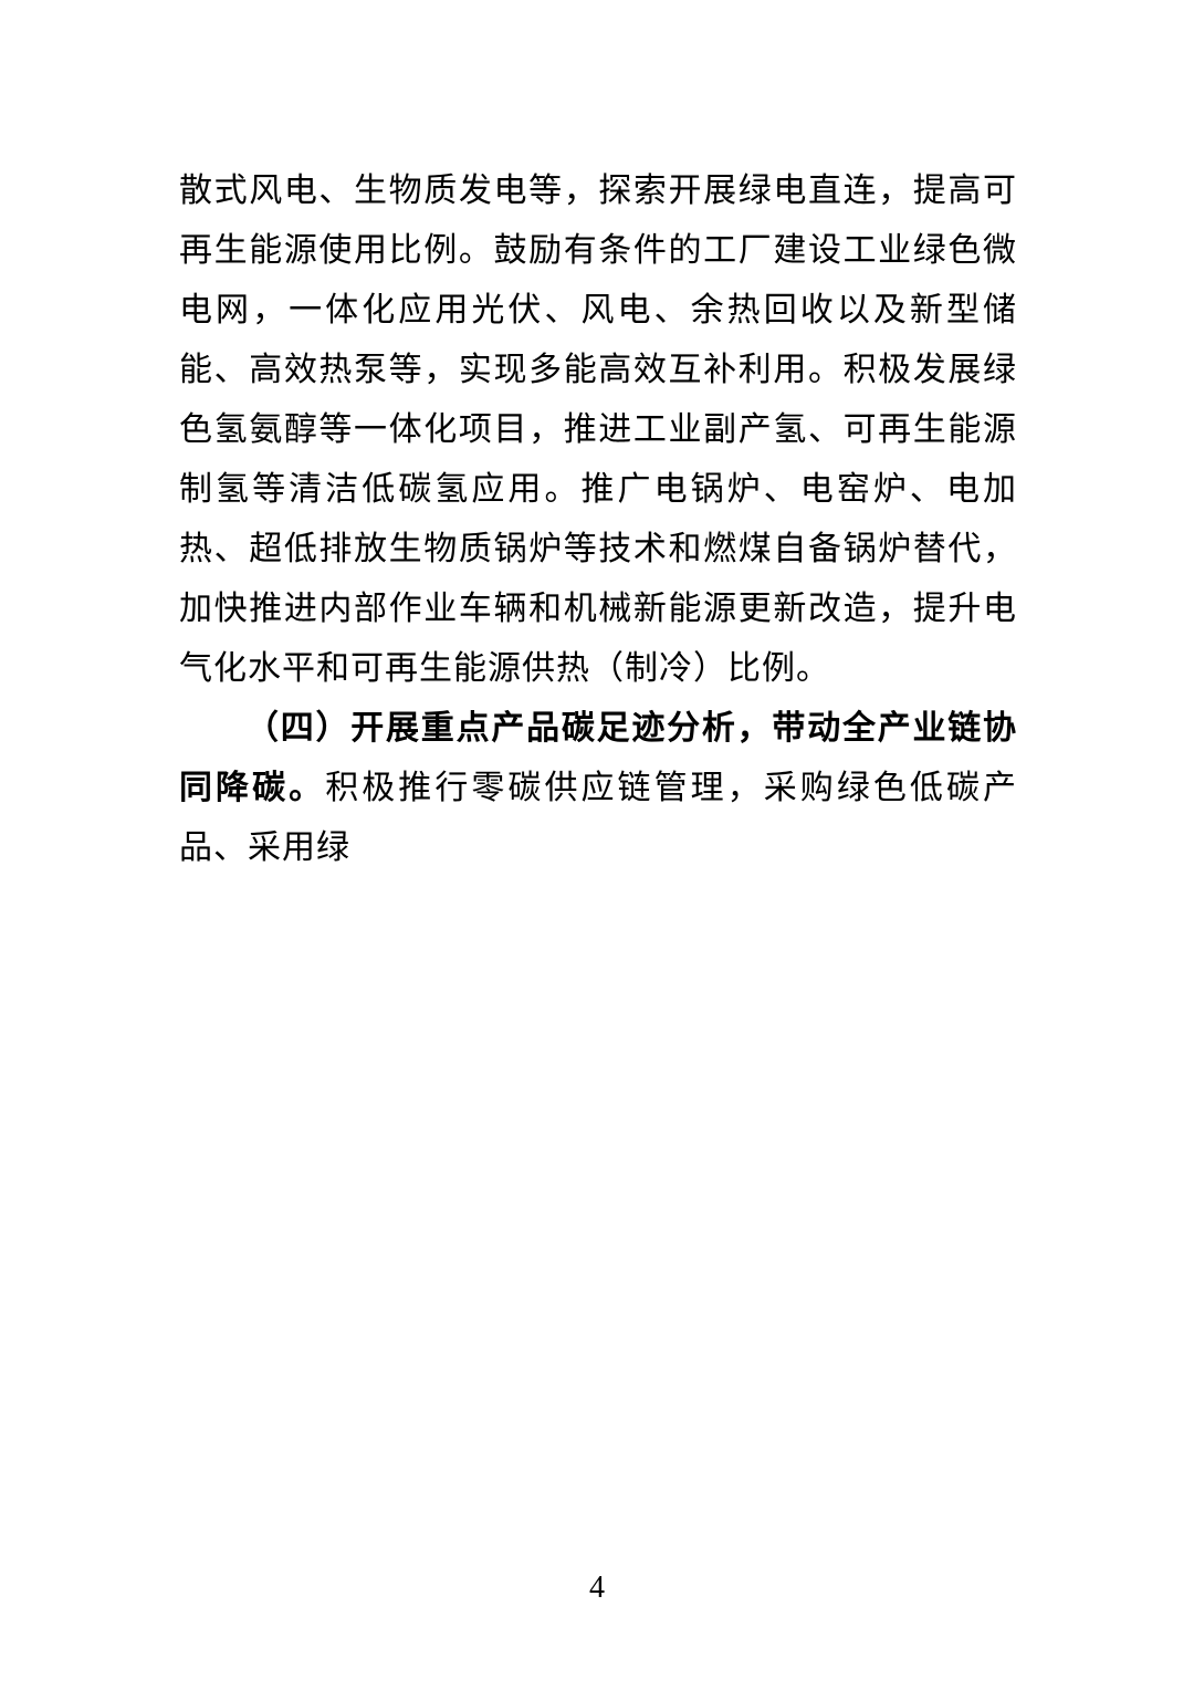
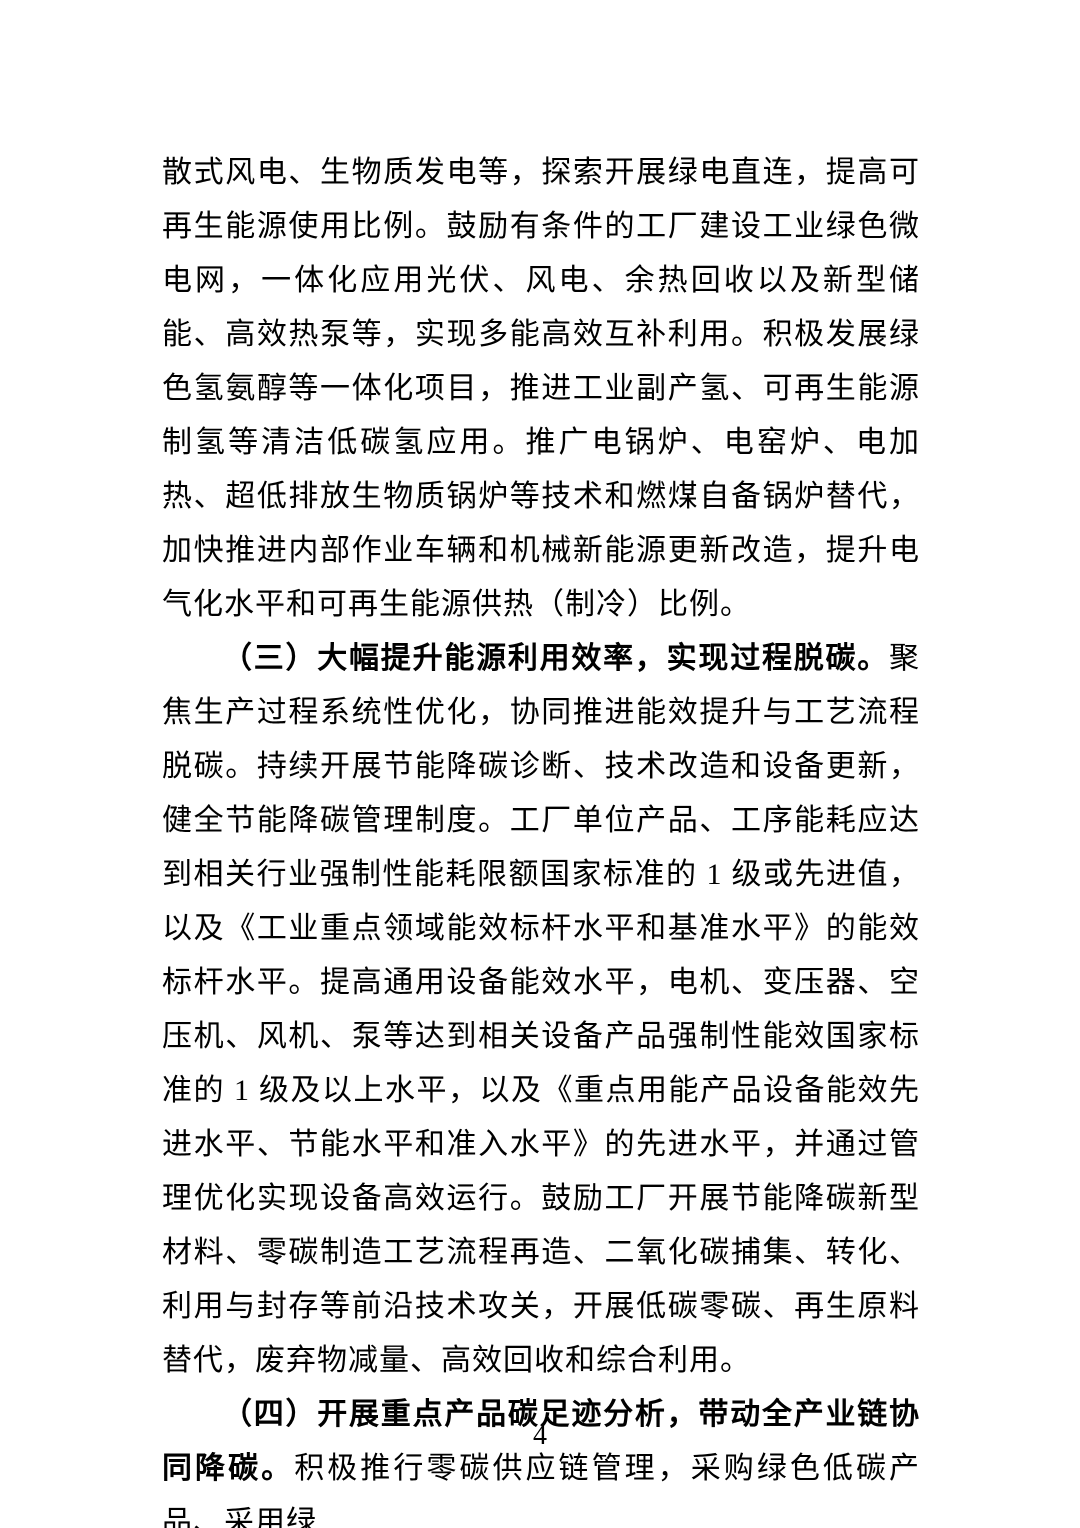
  散式风电、生物质发电等，探索开展绿电直连，提高可再生能源使用比例。鼓励有条件的工厂建设工业绿色微电网，一体化应用光伏、风电、余热回收以及新型储能、高效热泵等，实现多能高效互补利用。积极发展绿色氢氨醇等一体化项目，推进工业副产氢、可再生能源制氢等清洁低碳氢应用。推广电锅炉、电窑炉、电加热、超低排放生物质锅炉等技术和燃煤自备锅炉替代，加快推进内部作业车辆和机械新能源更新改造，提升电气化水平和可再生能源供热（制冷）比例。
+ （三）大幅提升能源利用效率，实现过程脱碳。聚焦生产过程系统性优化，协同推进能效提升与工艺流程脱碳。持续开展节能降碳诊断、技术改造和设备更新，健全节能降碳管理制度。工厂单位产品、工序能耗应达到相关行业强制性能耗限额国家标准的 1 级或先进值，以及《工业重点领域能效标杆水平和基准水平》的能效标杆水平。提高通用设备能效水平，电机、变压器、空压机、风机、泵等达到相关设备产品强制性能效国家标准的 1 级及以上水平，以及《重点用能产品设备能效先进水平、节能水平和准入水平》的先进水平，并通过管理优化实现设备高效运行。鼓励工厂开展节能降碳新型材料、零碳制造工艺流程再造、二氧化碳捕集、转化、利用与封存等前沿技术攻关，开展低碳零碳、再生原料替代，废弃物减量、高效回收和综合利用。
  （四）开展重点产品碳足迹分析，带动全产业链协同降碳。积极推行零碳供应链管理，采购绿色低碳产品、采用绿
  4
